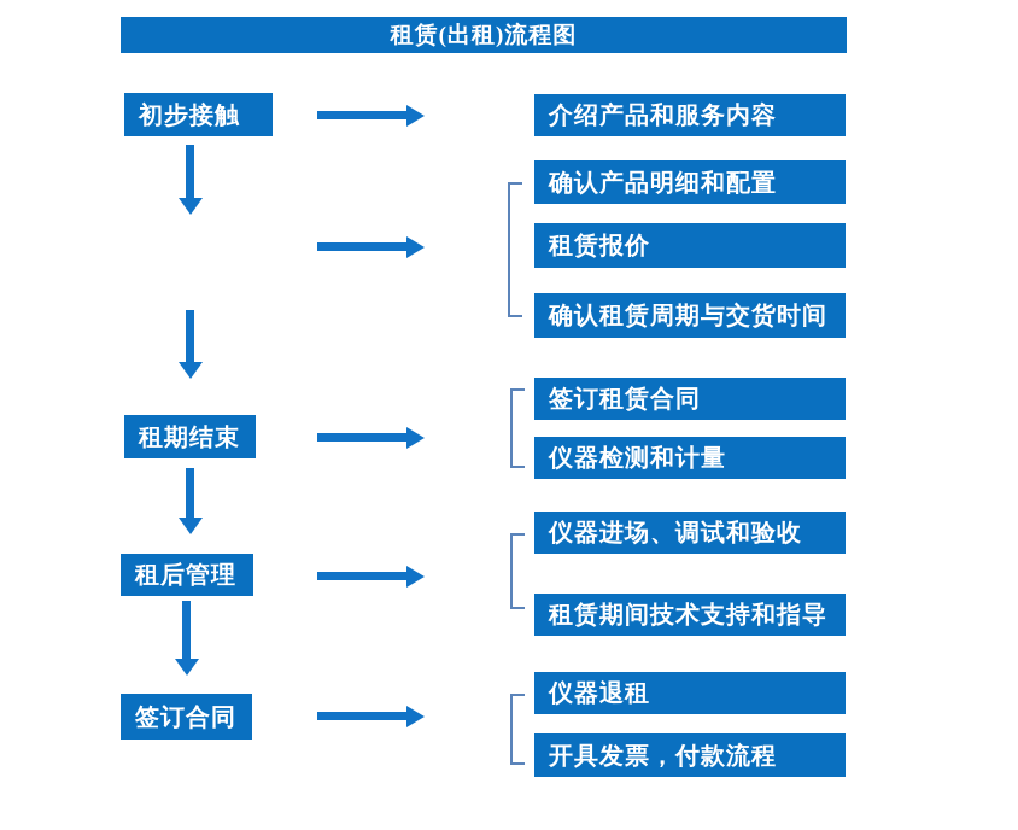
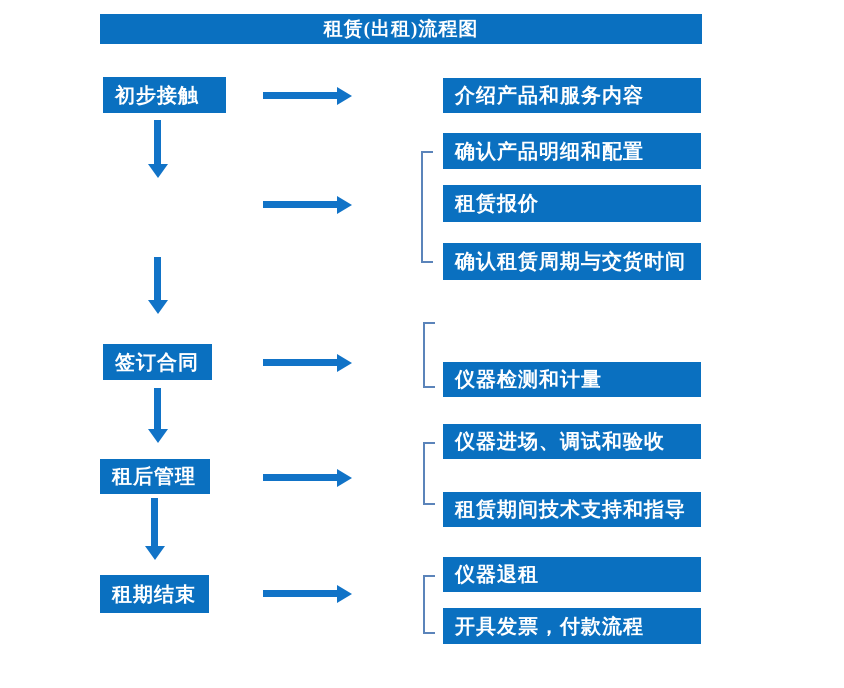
  租赁(出租)流程图
  初步接触
- 租期结束
+ 签订合同
  租后管理
- 签订合同
+ 租期结束
  介绍产品和服务内容
  确认产品明细和配置
  租赁报价
  确认租赁周期与交货时间
- 签订租赁合同
  仪器检测和计量
  仪器进场、调试和验收
  租赁期间技术支持和指导
  仪器退租
  开具发票，付款流程
